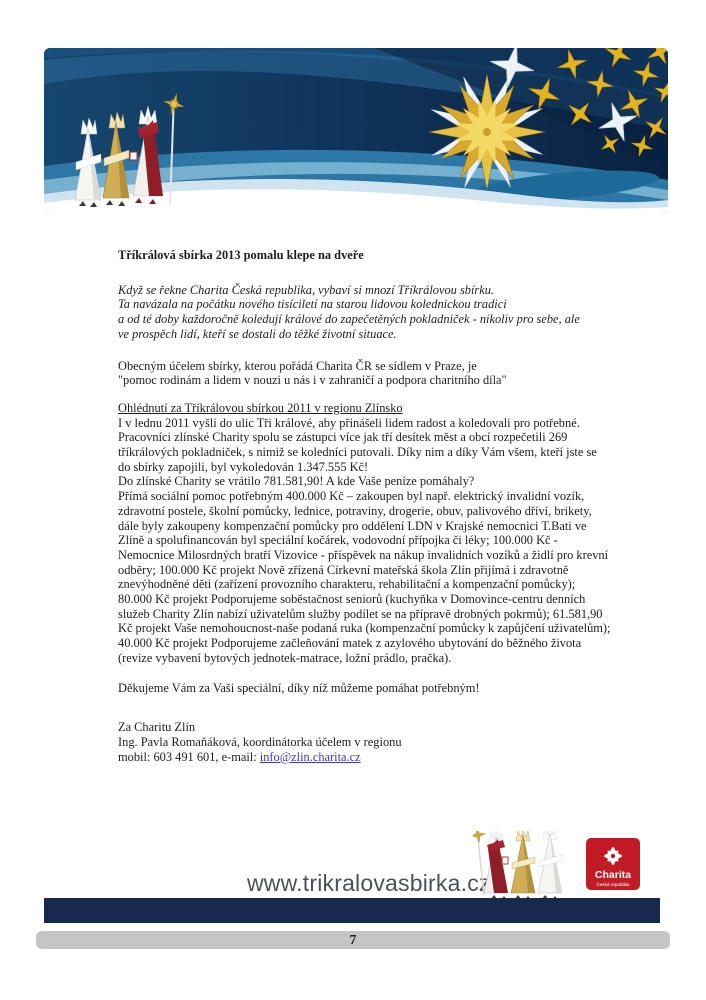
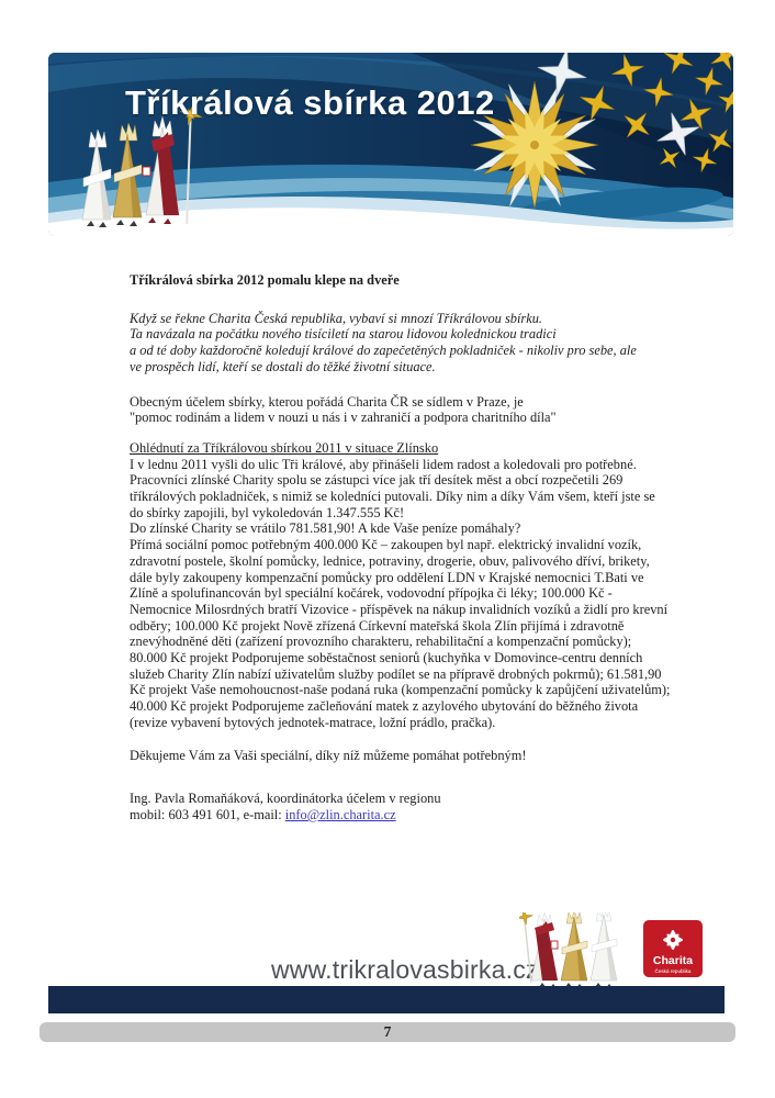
+ Tříkrálová sbírka 2012
- Tříkrálová sbírka 2013 pomalu klepe na dveře
+ Tříkrálová sbírka 2012 pomalu klepe na dveře
  Když se řekne Charita Česká republika, vybaví si mnozí Tříkrálovou sbírku.
  Ta navázala na počátku nového tisíciletí na starou lidovou kolednickou tradici
  a od té doby každoročně koledují králové do zapečetěných pokladniček - nikoliv pro sebe, ale
  ve prospěch lidí, kteří se dostali do těžké životní situace.
  Obecným účelem sbírky, kterou pořádá Charita ČR se sídlem v Praze, je
  "pomoc rodinám a lidem v nouzi u nás i v zahraničí a podpora charitního díla"
- Ohlédnutí za Tříkrálovou sbírkou 2011 v regionu Zlínsko
+ Ohlédnutí za Tříkrálovou sbírkou 2011 v situace Zlínsko
  I v lednu 2011 vyšli do ulic Tři králové, aby přinášeli lidem radost a koledovali pro potřebné. Pracovníci zlínské Charity spolu se zástupci více jak tří desítek měst a obcí rozpečetili 269 tříkrálových pokladniček, s nimiž se koledníci putovali. Díky nim a díky Vám všem, kteří jste se do sbírky zapojili, byl vykoledován 1.347.555 Kč!
  Do zlínské Charity se vrátilo 781.581,90! A kde Vaše peníze pomáhaly?
  Přímá sociální pomoc potřebným 400.000 Kč – zakoupen byl např. elektrický invalidní vozík, zdravotní postele, školní pomůcky, lednice, potraviny, drogerie, obuv, palivového dříví, brikety, dále byly zakoupeny kompenzační pomůcky pro oddělení LDN v Krajské nemocnici T.Bati ve Zlíně a spolufinancován byl speciální kočárek, vodovodní přípojka či léky; 100.000 Kč - Nemocnice Milosrdných bratří Vizovice - příspěvek na nákup invalidních vozíků a židlí pro krevní odběry; 100.000 Kč projekt Nově zřízená Církevní mateřská škola Zlín přijímá i zdravotně znevýhodněné děti (zařízení provozního charakteru, rehabilitační a kompenzační pomůcky); 80.000 Kč projekt Podporujeme soběstačnost seniorů (kuchyňka v Domovince-centru denních služeb Charity Zlín nabízí uživatelům služby podílet se na přípravě drobných pokrmů); 61.581,90 Kč projekt Vaše nemohoucnost-naše podaná ruka (kompenzační pomůcky k zapůjčení uživatelům); 40.000 Kč projekt Podporujeme začleňování matek z azylového ubytování do běžného života (revize vybavení bytových jednotek-matrace, ložní prádlo, pračka).
  Děkujeme Vám za Vaši speciální, díky níž můžeme pomáhat potřebným!
- Za Charitu Zlín
  Ing. Pavla Romaňáková, koordinátorka účelem v regionu
  mobil: 603 491 601, e-mail: info@zlin.charita.cz
  www.trikralovasbirka.cz
  Charita
  7
